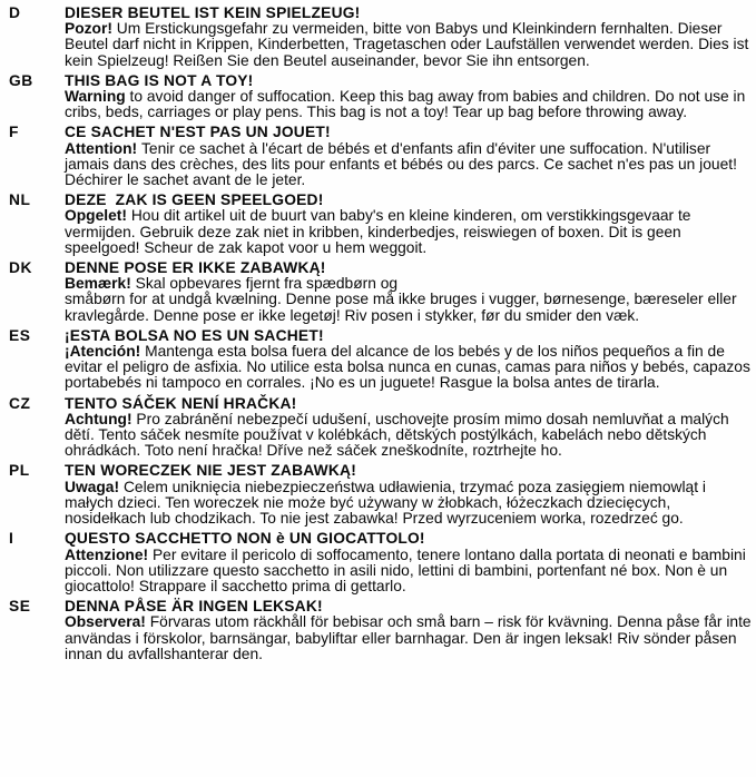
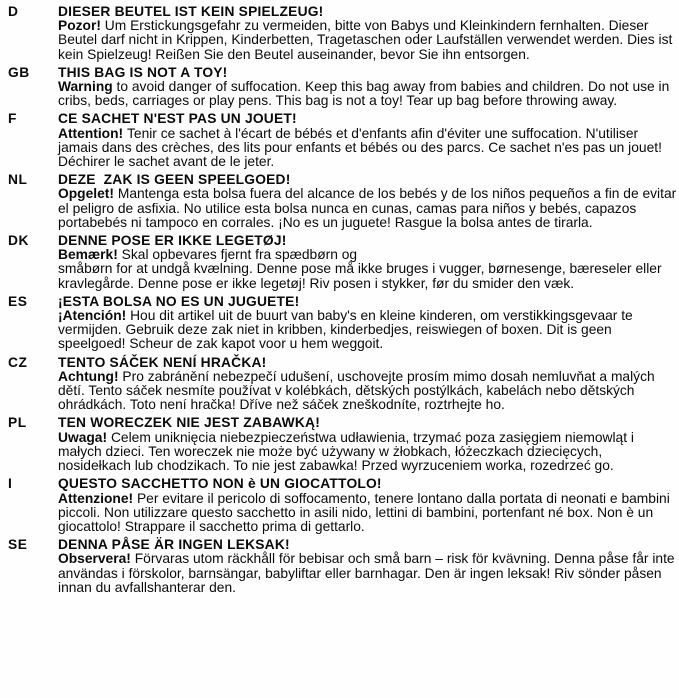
  D
  DIESER BEUTEL IST KEIN SPIELZEUG!
  Pozor! Um Erstickungsgefahr zu vermeiden, bitte von Babys und Kleinkindern fernhalten. Dieser Beutel darf nicht in Krippen, Kinderbetten, Tragetaschen oder Laufställen verwendet werden. Dies ist kein Spielzeug! Reißen Sie den Beutel auseinander, bevor Sie ihn entsorgen.
  GB
  THIS BAG IS NOT A TOY!
  Warning to avoid danger of suffocation. Keep this bag away from babies and children. Do not use in cribs, beds, carriages or play pens. This bag is not a toy! Tear up bag before throwing away.
  F
  CE SACHET N'EST PAS UN JOUET!
  Attention! Tenir ce sachet à l'écart de bébés et d'enfants afin d'éviter une suffocation. N'utiliser jamais dans des crèches, des lits pour enfants et bébés ou des parcs. Ce sachet n'es pas un jouet! Déchirer le sachet avant de le jeter.
  NL
  DEZE ZAK IS GEEN SPEELGOED!
- Opgelet! Hou dit artikel uit de buurt van baby's en kleine kinderen, om verstikkingsgevaar te vermijden. Gebruik deze zak niet in kribben, kinderbedjes, reiswiegen of boxen. Dit is geen speelgoed! Scheur de zak kapot voor u hem weggoit.
+ Opgelet! Mantenga esta bolsa fuera del alcance de los bebés y de los niños pequeños a fin de evitar el peligro de asfixia. No utilice esta bolsa nunca en cunas, camas para niños y bebés, capazos portabebés ni tampoco en corrales. ¡No es un juguete! Rasgue la bolsa antes de tirarla.
  DK
- DENNE POSE ER IKKE ZABAWKĄ!
+ DENNE POSE ER IKKE LEGETØJ!
  Bemærk! Skal opbevares fjernt fra spædbørn og
  småbørn for at undgå kvælning. Denne pose må ikke bruges i vugger, børnesenge, bæreseler eller kravlegårde. Denne pose er ikke legetøj! Riv posen i stykker, før du smider den væk.
  ES
- ¡ESTA BOLSA NO ES UN SACHET!
+ ¡ESTA BOLSA NO ES UN JUGUETE!
- ¡Atención! Mantenga esta bolsa fuera del alcance de los bebés y de los niños pequeños a fin de evitar el peligro de asfixia. No utilice esta bolsa nunca en cunas, camas para niños y bebés, capazos portabebés ni tampoco en corrales. ¡No es un juguete! Rasgue la bolsa antes de tirarla.
+ ¡Atención! Hou dit artikel uit de buurt van baby's en kleine kinderen, om verstikkingsgevaar te vermijden. Gebruik deze zak niet in kribben, kinderbedjes, reiswiegen of boxen. Dit is geen speelgoed! Scheur de zak kapot voor u hem weggoit.
  CZ
  TENTO SÁČEK NENÍ HRAČKA!
  Achtung! Pro zabránění nebezpečí udušení, uschovejte prosím mimo dosah nemluvňat a malých dětí. Tento sáček nesmíte používat v kolébkách, dětských postýlkách, kabelách nebo dětských ohrádkách. Toto není hračka! Dříve než sáček zneškodníte, roztrhejte ho.
  PL
  TEN WORECZEK NIE JEST ZABAWKĄ!
  Uwaga! Celem uniknięcia niebezpieczeństwa udławienia, trzymać poza zasięgiem niemowląt i małych dzieci. Ten woreczek nie może być używany w żłobkach, łóżeczkach dziecięcych, nosidełkach lub chodzikach. To nie jest zabawka! Przed wyrzuceniem worka, rozedrzeć go.
  I
  QUESTO SACCHETTO NON è UN GIOCATTOLO!
  Attenzione! Per evitare il pericolo di soffocamento, tenere lontano dalla portata di neonati e bambini piccoli. Non utilizzare questo sacchetto in asili nido, lettini di bambini, portenfant né box. Non è un giocattolo! Strappare il sacchetto prima di gettarlo.
  SE
  DENNA PÅSE ÄR INGEN LEKSAK!
  Observera! Förvaras utom räckhåll för bebisar och små barn – risk för kvävning. Denna påse får inte användas i förskolor, barnsängar, babyliftar eller barnhagar. Den är ingen leksak! Riv sönder påsen innan du avfallshanterar den.
